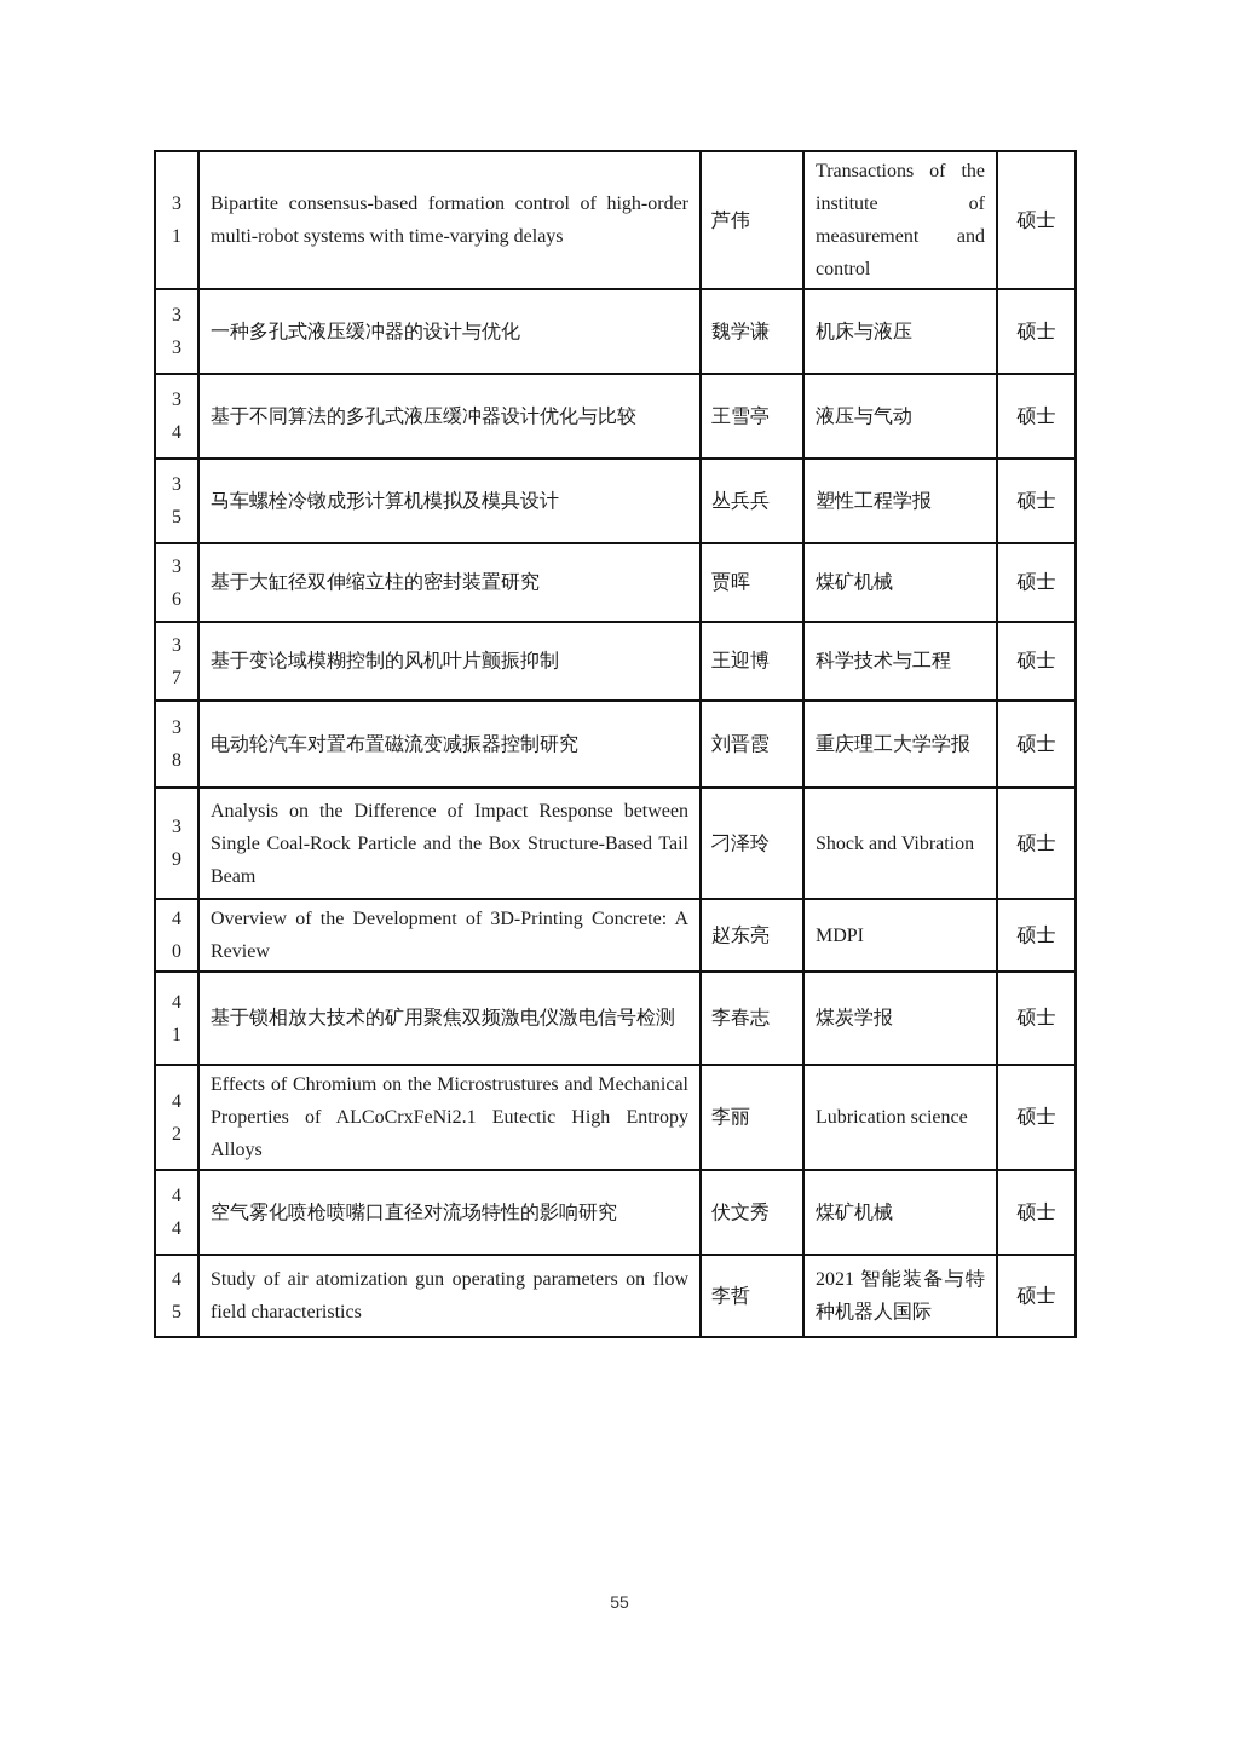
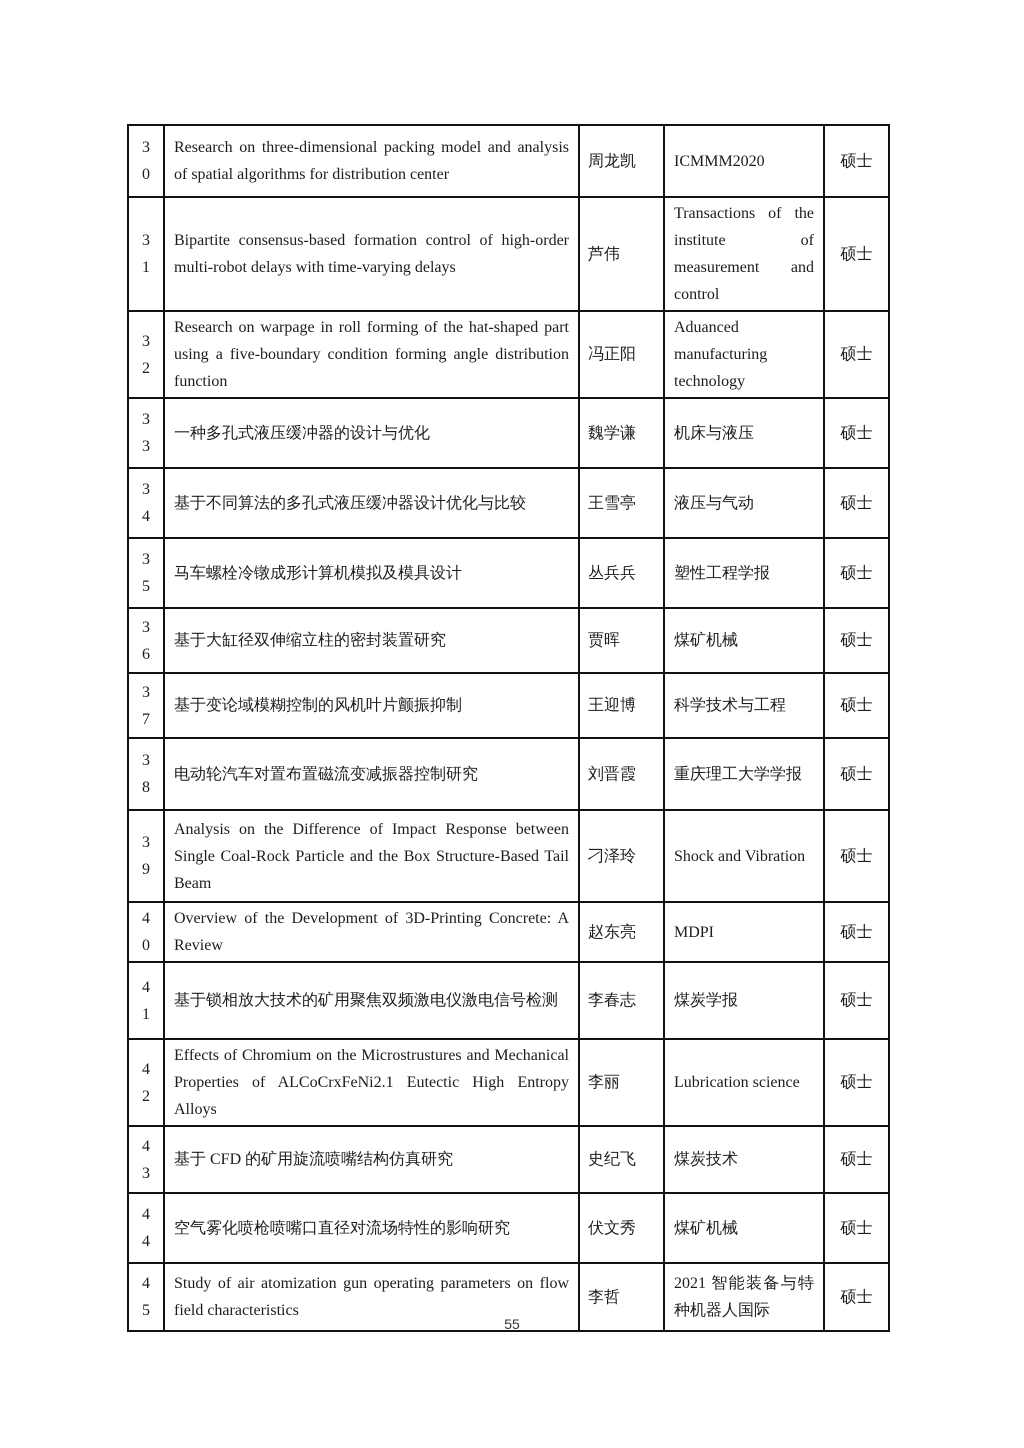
+ 3 0	Research on three-dimensional packing model and analysis of spatial algorithms for distribution center	周龙凯	ICMMM2020	硕士
- 3 1	Bipartite consensus-based formation control of high-order multi-robot systems with time-varying delays	芦伟	Transactions of the institute of measurement and control	硕士
+ 3 1	Bipartite consensus-based formation control of high-order multi-robot delays with time-varying delays	芦伟	Transactions of the institute of measurement and control	硕士
+ 3 2	Research on warpage in roll forming of the hat-shaped part using a five-boundary condition forming angle distribution function	冯正阳	Aduanced manufacturing technology	硕士
  3 3	一种多孔式液压缓冲器的设计与优化	魏学谦	机床与液压	硕士
  3 4	基于不同算法的多孔式液压缓冲器设计优化与比较	王雪亭	液压与气动	硕士
  3 5	马车螺栓冷镦成形计算机模拟及模具设计	丛兵兵	塑性工程学报	硕士
  3 6	基于大缸径双伸缩立柱的密封装置研究	贾晖	煤矿机械	硕士
  3 7	基于变论域模糊控制的风机叶片颤振抑制	王迎博	科学技术与工程	硕士
  3 8	电动轮汽车对置布置磁流变减振器控制研究	刘晋霞	重庆理工大学学报	硕士
  3 9	Analysis on the Difference of Impact Response between Single Coal-Rock Particle and the Box Structure-Based Tail Beam	刁泽玲	Shock and Vibration	硕士
  4 0	Overview of the Development of 3D-Printing Concrete: A Review	赵东亮	MDPI	硕士
  4 1	基于锁相放大技术的矿用聚焦双频激电仪激电信号检测	李春志	煤炭学报	硕士
  4 2	Effects of Chromium on the Microstrustures and Mechanical Properties of ALCoCrxFeNi2.1 Eutectic High Entropy Alloys	李丽	Lubrication science	硕士
+ 4 3	基于 CFD 的矿用旋流喷嘴结构仿真研究	史纪飞	煤炭技术	硕士
  4 4	空气雾化喷枪喷嘴口直径对流场特性的影响研究	伏文秀	煤矿机械	硕士
  4 5	Study of air atomization gun operating parameters on flow field characteristics	李哲	2021 智能装备与特种机器人国际	硕士
  55
